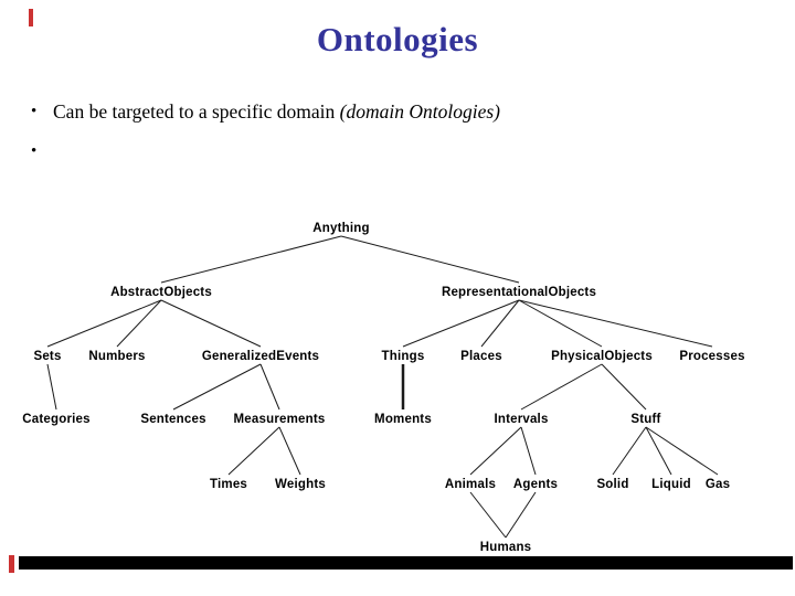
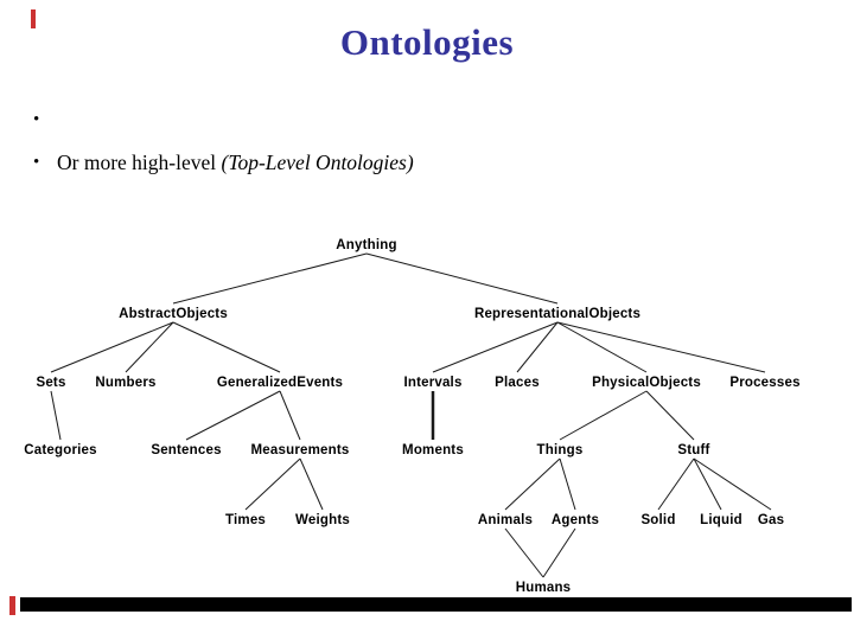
  Ontologies
  •
- Can be targeted to a specific domain (domain Ontologies)
  •
+ Or more high-level (Top-Level Ontologies)
  Anything
  AbstractObjects
  RepresentationalObjects
  Sets
  Numbers
  GeneralizedEvents
- Things
+ Intervals
  Places
  PhysicalObjects
  Processes
  Categories
  Sentences
  Measurements
  Moments
- Intervals
+ Things
  Stuff
  Times
  Weights
  Animals
  Agents
  Solid
  Liquid
  Gas
  Humans
